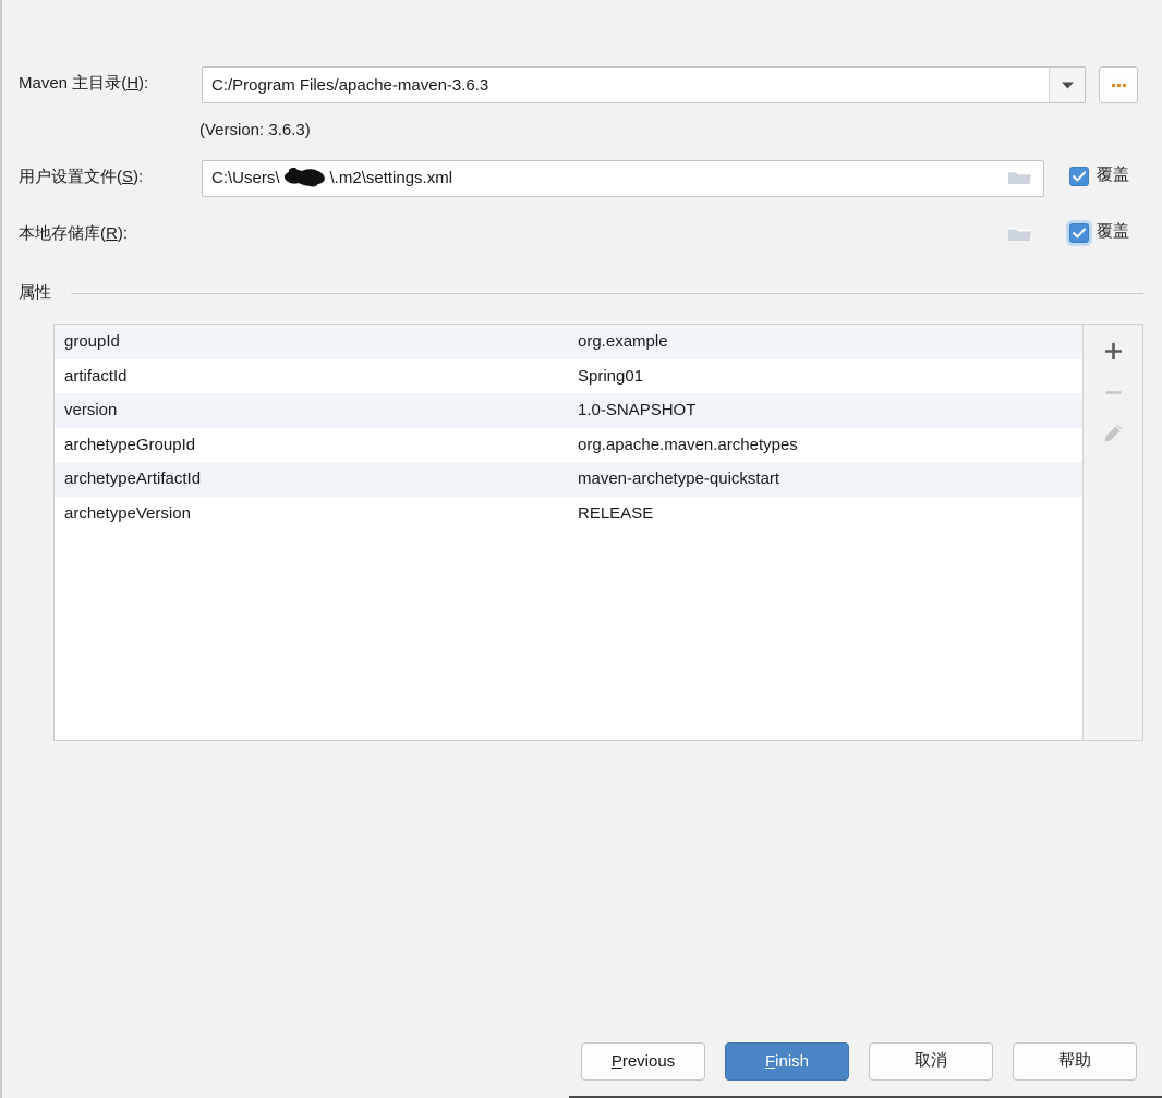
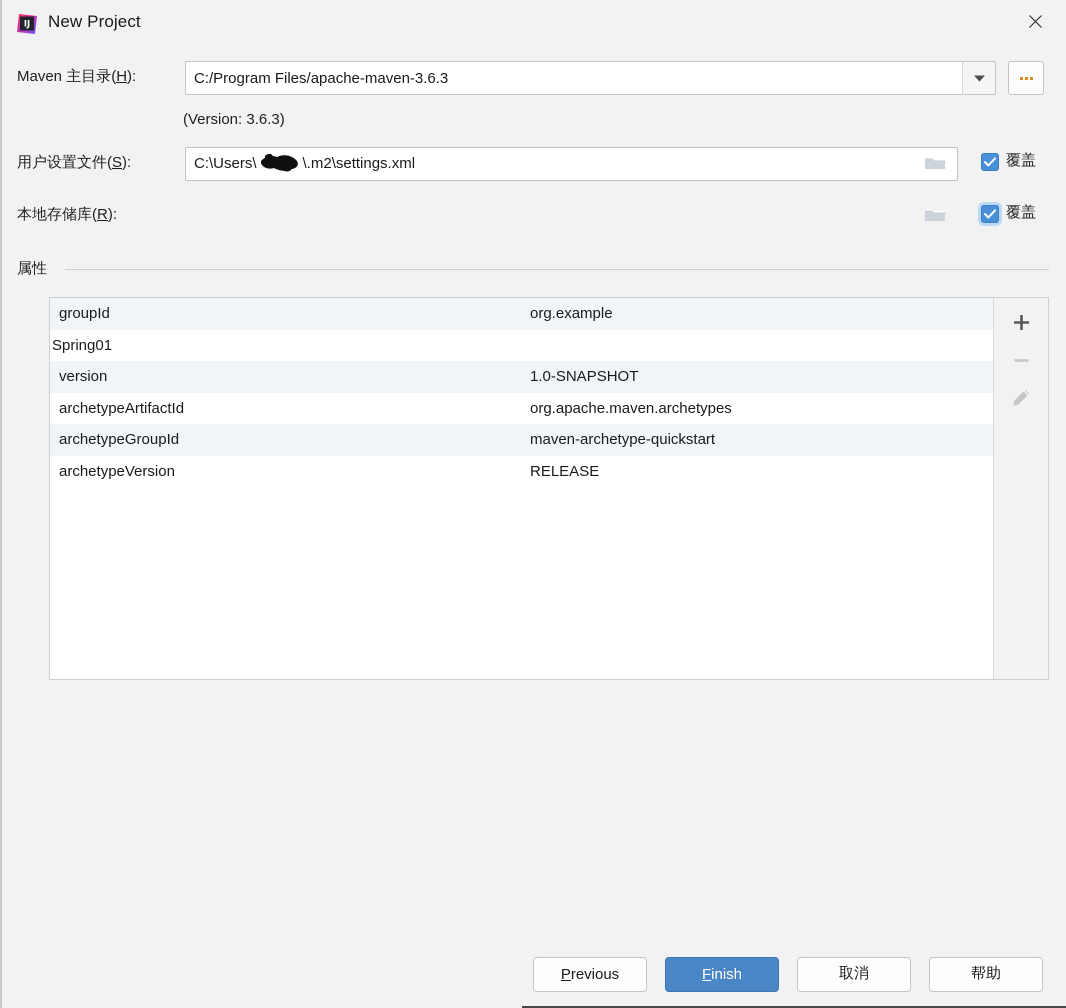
+ IJ
+ New Project
  Maven 主目录(H):
  C:/Program Files/apache-maven-3.6.3
  (Version: 3.6.3)
  用户设置文件(S):
  C:\Users\ \.m2\settings.xml
  覆盖
  本地存储库(R):
  覆盖
  属性
  groupId
  org.example
- artifactId
  Spring01
  version
  1.0-SNAPSHOT
- archetypeGroupId
+ archetypeArtifactId
  org.apache.maven.archetypes
- archetypeArtifactId
+ archetypeGroupId
  maven-archetype-quickstart
  archetypeVersion
  RELEASE
  P
  revious
  F
  inish
  取消
  帮助
